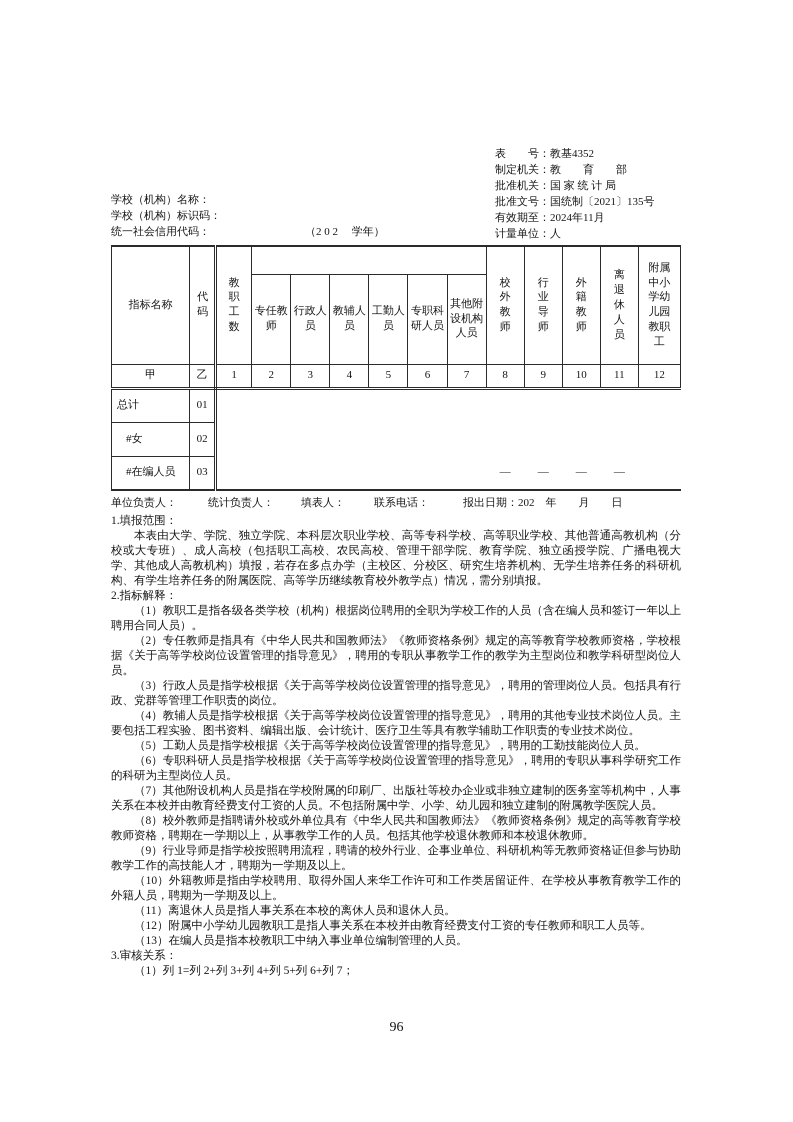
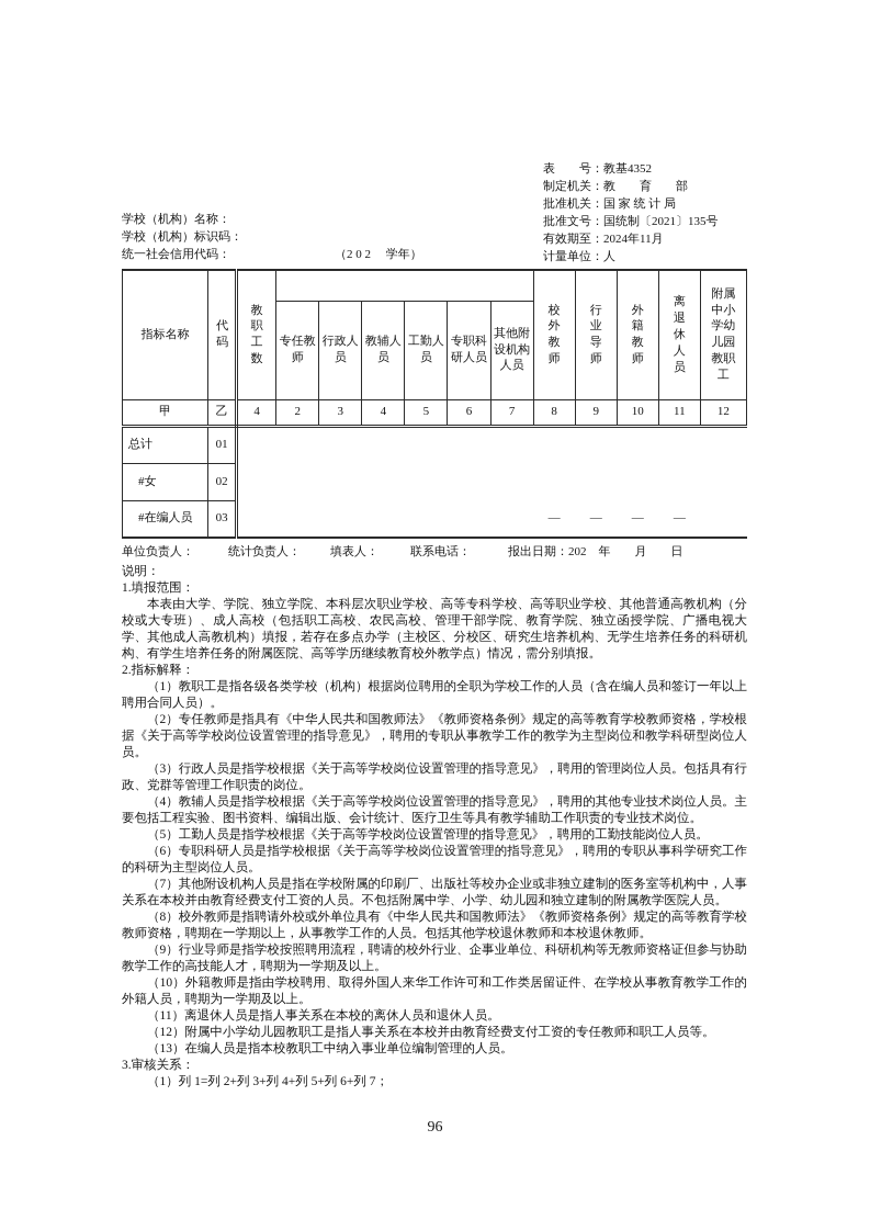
  学校（机构）名称：
  学校（机构）标识码：
  统一社会信用代码： （2 0 2 学年）
  表 号：教基4352
  制定机关：教 育 部
  批准机关：国 家 统 计 局
  批准文号：国统制〔2021〕135号
  有效期至：2024年11月
  计量单位：人
  指标名称	代码	教职工数		校外教师	行业导师	外籍教师	离退休人员	附属中小学幼儿园教职工
  专任教师	行政人员	教辅人员	工勤人员	专职科研人员	其他附设机构人员
- 甲	乙	1	2	3	4	5	6	7	8	9	10	11	12
+ 甲	乙	4	2	3	4	5	6	7	8	9	10	11	12
  总计	01
  #女	02
  #在编人员	03								—	—	—	—
  单位负责人：
  统计负责人：
  填表人：
  联系电话：
  报出日期：202 年 月 日
+ 说明：
  1.填报范围：
  本表由大学、学院、独立学院、本科层次职业学校、高等专科学校、高等职业学校、其他普通高教机构（分校或大专班）、成人高校（包括职工高校、农民高校、管理干部学院、教育学院、独立函授学院、广播电视大学、其他成人高教机构）填报，若存在多点办学（主校区、分校区、研究生培养机构、无学生培养任务的科研机构、有学生培养任务的附属医院、高等学历继续教育校外教学点）情况，需分别填报。
  2.指标解释：
  （1）教职工是指各级各类学校（机构）根据岗位聘用的全职为学校工作的人员（含在编人员和签订一年以上聘用合同人员）。
  （2）专任教师是指具有《中华人民共和国教师法》《教师资格条例》规定的高等教育学校教师资格，学校根据《关于高等学校岗位设置管理的指导意见》，聘用的专职从事教学工作的教学为主型岗位和教学科研型岗位人员。
  （3）行政人员是指学校根据《关于高等学校岗位设置管理的指导意见》，聘用的管理岗位人员。包括具有行政、党群等管理工作职责的岗位。
  （4）教辅人员是指学校根据《关于高等学校岗位设置管理的指导意见》，聘用的其他专业技术岗位人员。主要包括工程实验、图书资料、编辑出版、会计统计、医疗卫生等具有教学辅助工作职责的专业技术岗位。
  （5）工勤人员是指学校根据《关于高等学校岗位设置管理的指导意见》，聘用的工勤技能岗位人员。
  （6）专职科研人员是指学校根据《关于高等学校岗位设置管理的指导意见》，聘用的专职从事科学研究工作的科研为主型岗位人员。
  （7）其他附设机构人员是指在学校附属的印刷厂、出版社等校办企业或非独立建制的医务室等机构中，人事关系在本校并由教育经费支付工资的人员。不包括附属中学、小学、幼儿园和独立建制的附属教学医院人员。
  （8）校外教师是指聘请外校或外单位具有《中华人民共和国教师法》《教师资格条例》规定的高等教育学校教师资格，聘期在一学期以上，从事教学工作的人员。包括其他学校退休教师和本校退休教师。
  （9）行业导师是指学校按照聘用流程，聘请的校外行业、企事业单位、科研机构等无教师资格证但参与协助教学工作的高技能人才，聘期为一学期及以上。
  （10）外籍教师是指由学校聘用、取得外国人来华工作许可和工作类居留证件、在学校从事教育教学工作的外籍人员，聘期为一学期及以上。
  （11）离退休人员是指人事关系在本校的离休人员和退休人员。
  （12）附属中小学幼儿园教职工是指人事关系在本校并由教育经费支付工资的专任教师和职工人员等。
  （13）在编人员是指本校教职工中纳入事业单位编制管理的人员。
  3.审核关系：
  （1）列 1=列 2+列 3+列 4+列 5+列 6+列 7；
  96
